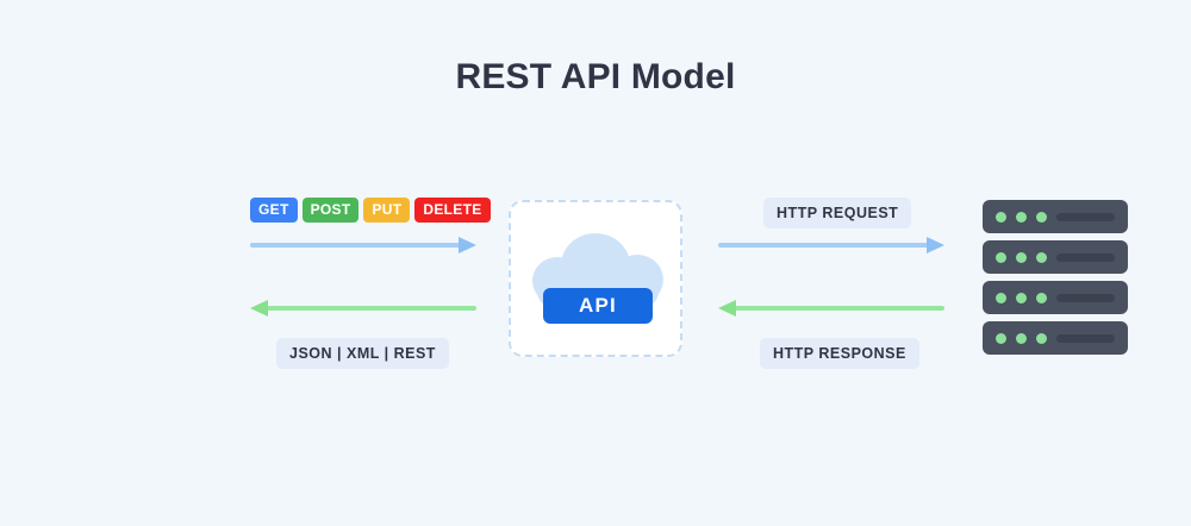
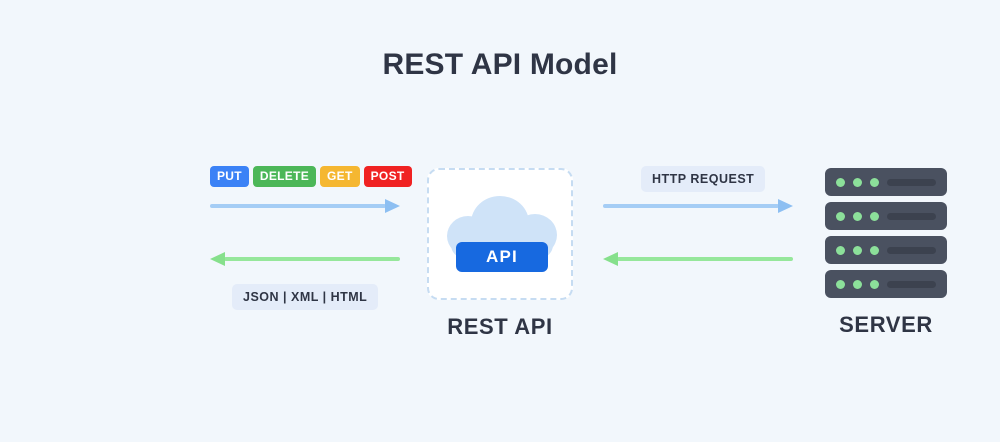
  REST API Model
  API
+ REST API
+ SERVER
- GET
+ PUT
- POST
+ DELETE
- PUT
+ GET
- DELETE
+ POST
- JSON | XML | REST
+ JSON | XML | HTML
  HTTP REQUEST
- HTTP RESPONSE
